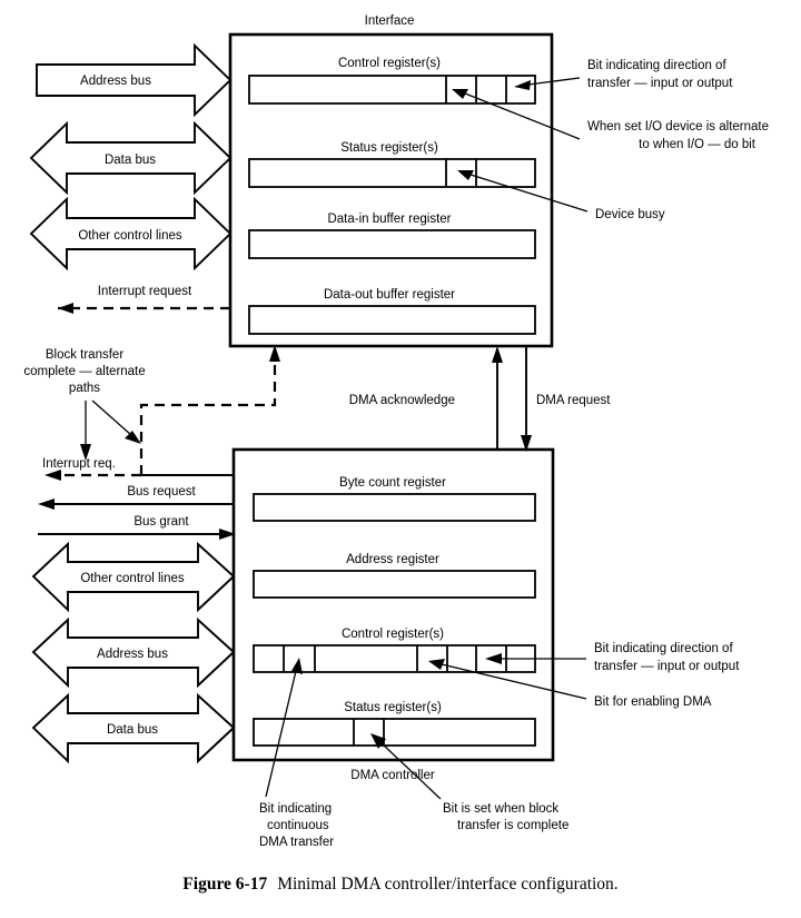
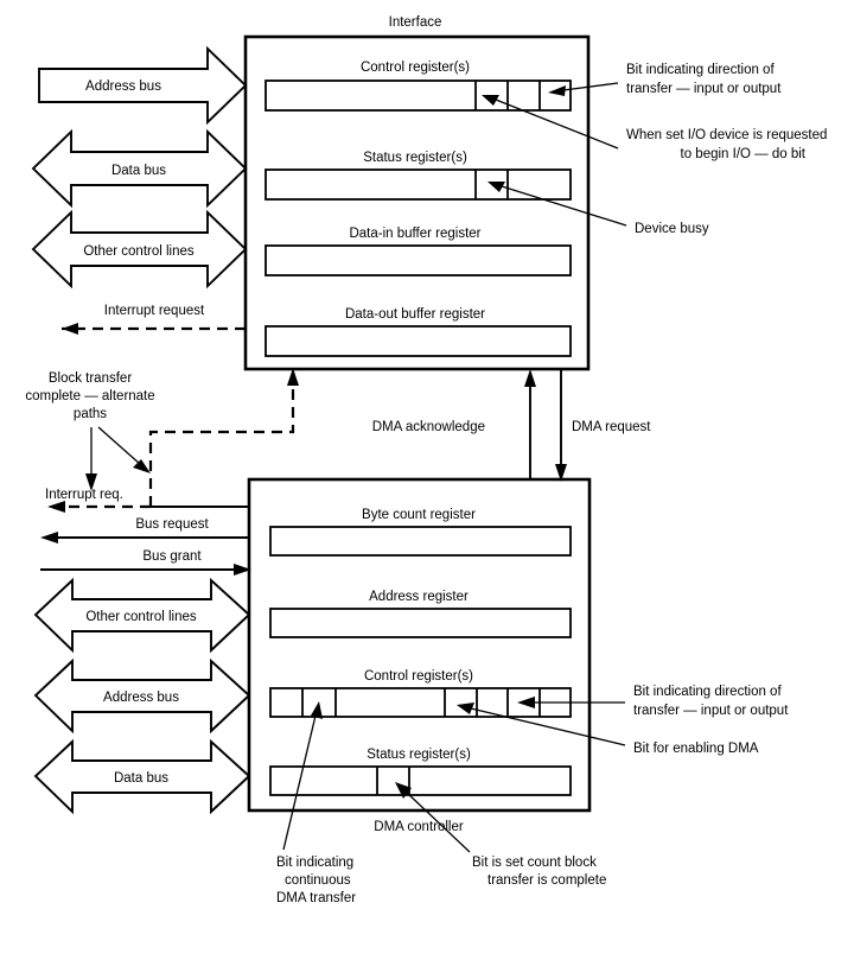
  Interface
  Control register(s)
  Status register(s)
  Data-in buffer register
  Data-out buffer register
  Address bus
  Data bus
  Other control lines
  Interrupt request
  Bit indicating direction of
  transfer — input or output
- When set I/O device is alternate
+ When set I/O device is requested
- to when I/O — do bit
+ to begin I/O — do bit
  Device busy
  DMA controller
  Byte count register
  Address register
  Control register(s)
  Status register(s)
  Block transfer
  complete — alternate
  paths
  Interrupt req.
  Bus request
  Bus grant
  Other control lines
  Address bus
  Data bus
  DMA acknowledge
  DMA request
  Bit indicating direction of
  transfer — input or output
  Bit for enabling DMA
  Bit indicating
  continuous
  DMA transfer
- Bit is set when block
+ Bit is set count block
  transfer is complete
- Figure 6-17 Minimal DMA controller/interface configuration.
